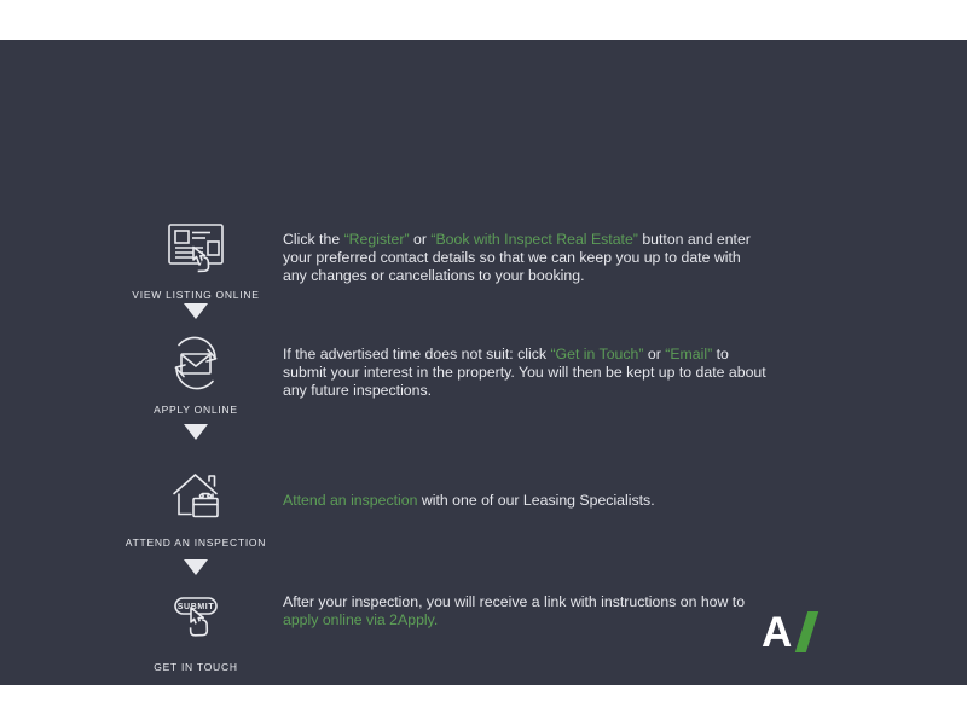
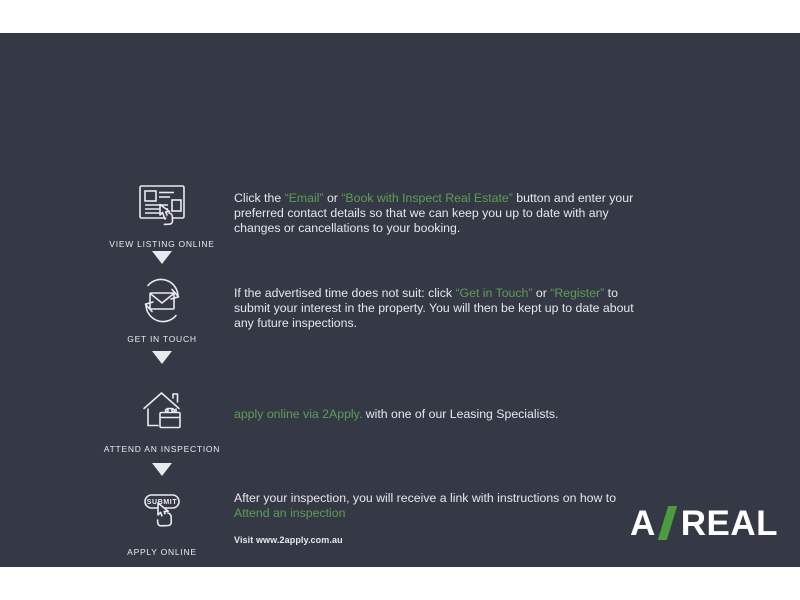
  VIEW LISTING ONLINE
- Click the “Register” or “Book with Inspect Real Estate” button and enter your preferred contact details so that we can keep you up to date with any changes or cancellations to your booking.
+ Click the “Email” or “Book with Inspect Real Estate” button and enter your preferred contact details so that we can keep you up to date with any changes or cancellations to your booking.
- APPLY ONLINE
+ GET IN TOUCH
- If the advertised time does not suit: click “Get in Touch” or “Email” to submit your interest in the property. You will then be kept up to date about any future inspections.
+ If the advertised time does not suit: click “Get in Touch” or “Register” to submit your interest in the property. You will then be kept up to date about any future inspections.
  ATTEND AN INSPECTION
- Attend an inspection with one of our Leasing Specialists.
+ apply online via 2Apply. with one of our Leasing Specialists.
- GET IN TOUCH
+ APPLY ONLINE
- After your inspection, you will receive a link with instructions on how to apply online via 2Apply.
+ After your inspection, you will receive a link with instructions on how to Attend an inspection
+ Visit www.2apply.com.au
  A
+ REAL
